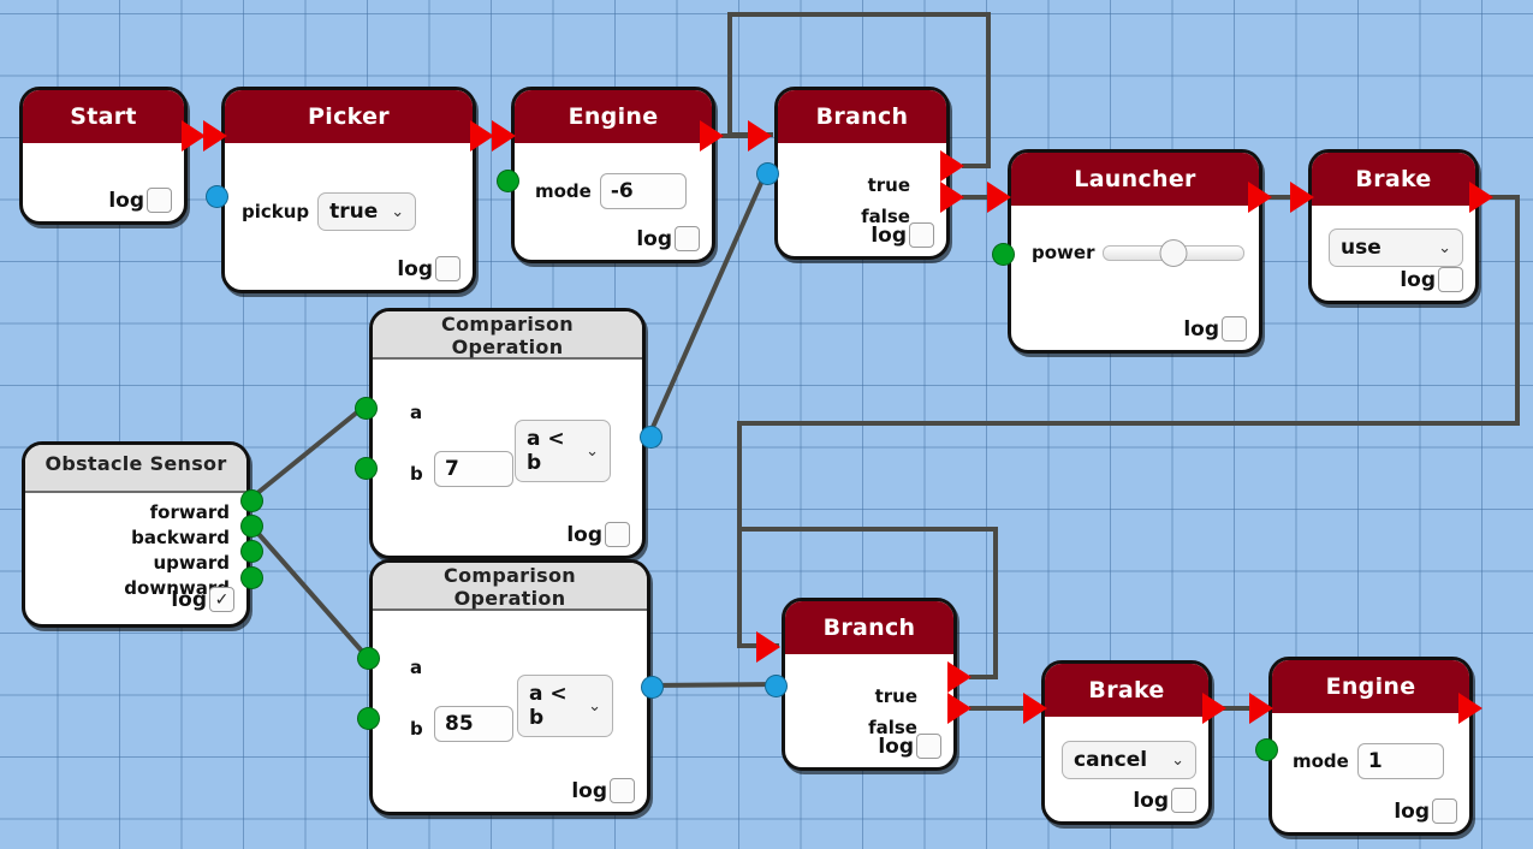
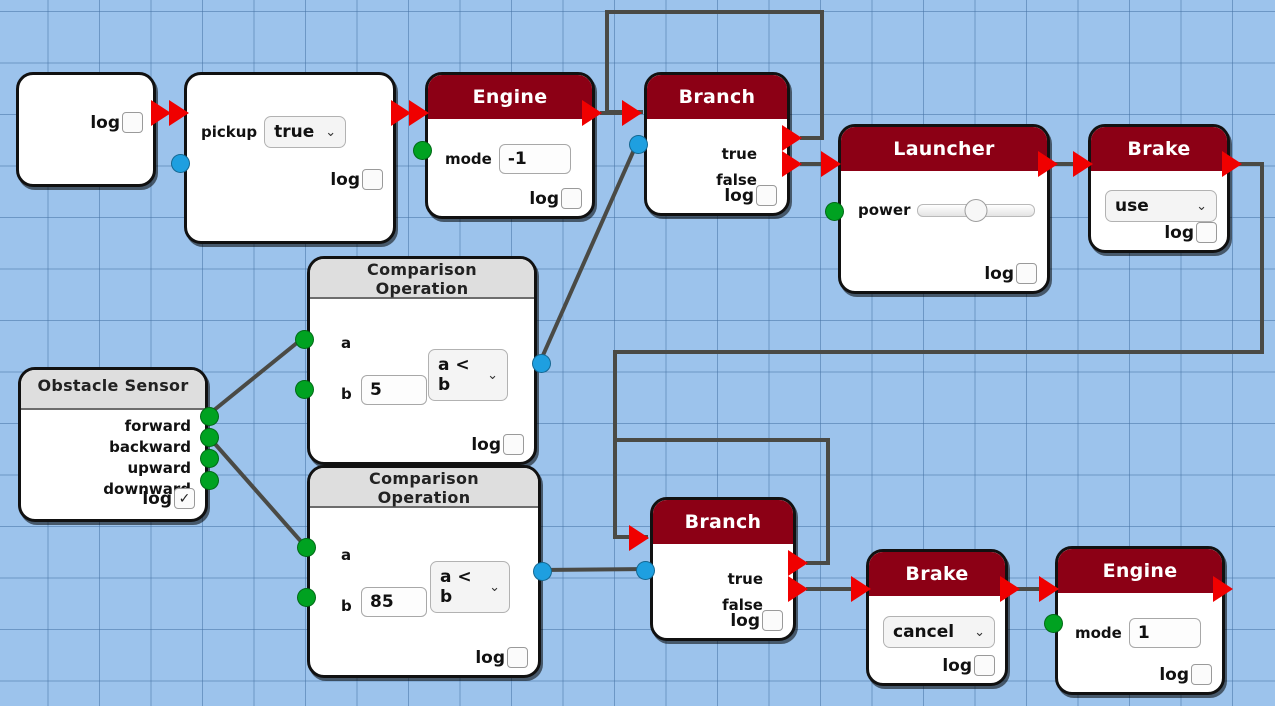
- Start
  log
- Picker
  pickup
  true
  ⌄
  log
  Engine
  mode
- -6
+ -1
  log
  Branch
  true
  false
  log
  Launcher
  power
  log
  Brake
  use
  ⌄
  log
  Obstacle Sensor
  forward
  backward
  upward
  downwa
  log
  ✓
  Comparison
  Operation
  a
  b
- 7
+ 5
  a < b
  ⌄
  log
  Comparison
  Operation
  a
  b
  85
  a < b
  ⌄
  log
  Branch
  true
  false
  log
  Brake
  cancel
  ⌄
  log
  Engine
  mode
  1
  log
